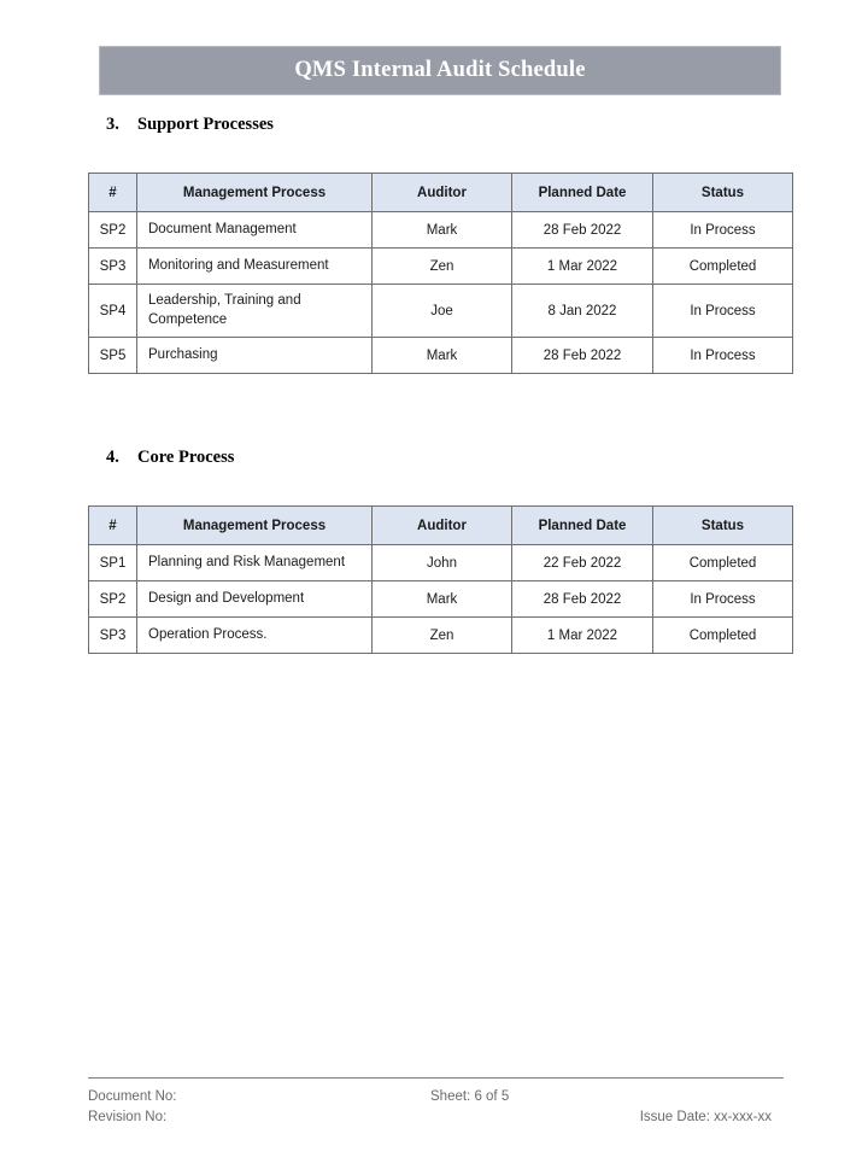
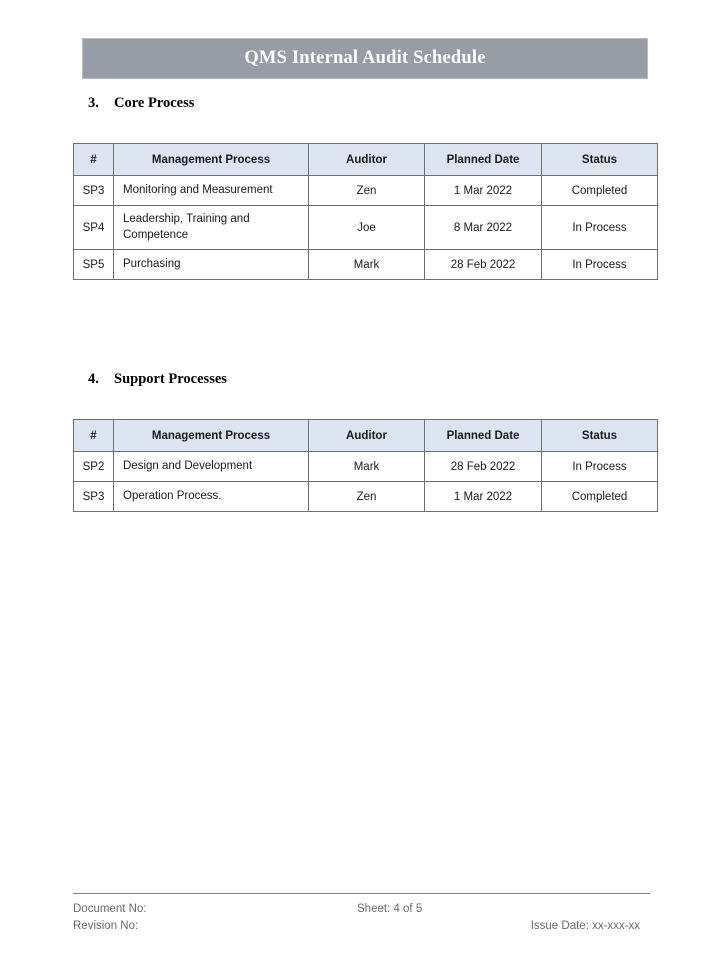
  QMS Internal Audit Schedule
  3.
- Support Processes
+ Core Process
  #	Management Process	Auditor	Planned Date	Status
- SP2	Document Management	Mark	28 Feb 2022	In Process
  SP3	Monitoring and Measurement	Zen	1 Mar 2022	Completed
- SP4	Leadership, Training and Competence	Joe	8 Jan 2022	In Process
+ SP4	Leadership, Training and Competence	Joe	8 Mar 2022	In Process
  SP5	Purchasing	Mark	28 Feb 2022	In Process
  4.
- Core Process
+ Support Processes
  #	Management Process	Auditor	Planned Date	Status
- SP1	Planning and Risk Management	John	22 Feb 2022	Completed
  SP2	Design and Development	Mark	28 Feb 2022	In Process
  SP3	Operation Process.	Zen	1 Mar 2022	Completed
  Document No:
- Sheet: 6 of 5
+ Sheet: 4 of 5
  Revision No:
  Issue Date: xx-xxx-xx
